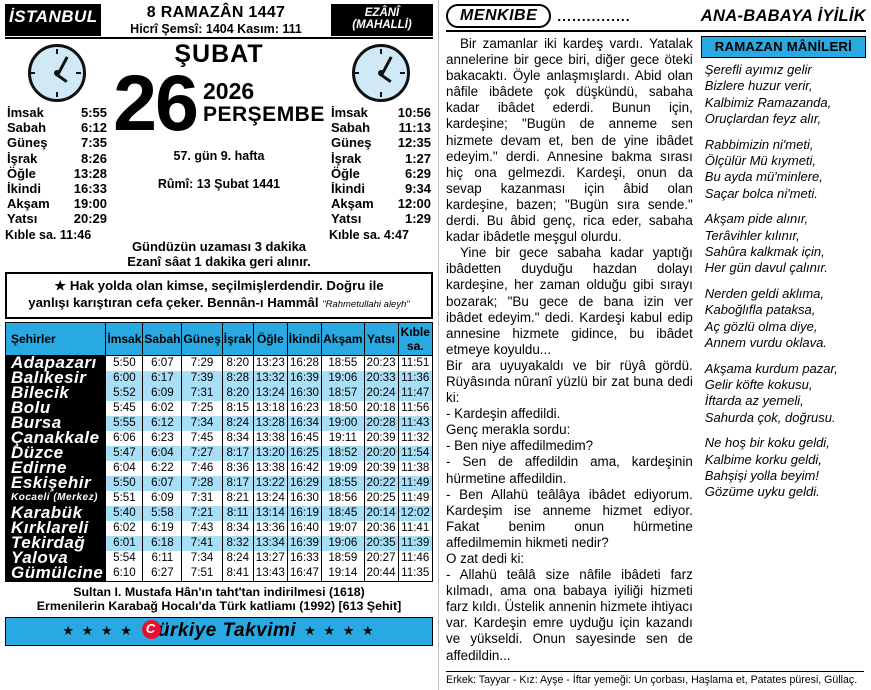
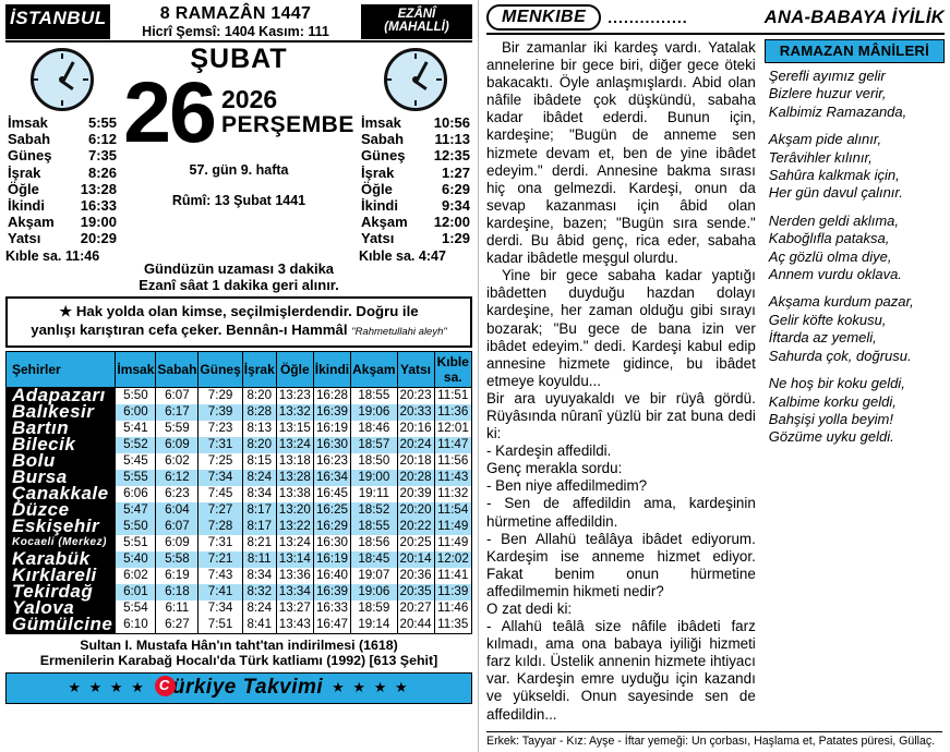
  İSTANBUL
  8 RAMAZÂN 1447
  Hicrî Şemsî: 1404 Kasım: 111
  EZÂNÎ (MAHALLİ)
  İmsak	5:55
  Sabah	6:12
  Güneş	7:35
  İşrak	8:26
  Öğle	13:28
  İkindi	16:33
  Akşam	19:00
  Yatsı	20:29
  Kıble sa. 11:46
  ŞUBAT
  26
  2026
  PERŞEMBE
  57. gün 9. hafta
  Rûmî: 13 Şubat 1441
  İmsak	10:56
  Sabah	11:13
  Güneş	12:35
  İşrak	1:27
  Öğle	6:29
  İkindi	9:34
  Akşam	12:00
  Yatsı	1:29
  Kıble sa. 4:47
  Gündüzün uzaması 3 dakika
  Ezanî sâat 1 dakika geri alınır.
  ★ Hak yolda olan kimse, seçilmişlerdendir. Doğru ile
  yanlışı karıştıran cefa çeker. Bennân-ı Hammâl "Rahmetullahi aleyh"
  Şehirler	İmsak	Sabah	Güneş	İşrak	Öğle	İkindi	Akşam	Yatsı	Kıble sa.
  Adapazarı	5:50	6:07	7:29	8:20	13:23	16:28	18:55	20:23	11:51
  Balıkesir	6:00	6:17	7:39	8:28	13:32	16:39	19:06	20:33	11:36
+ Bartın	5:41	5:59	7:23	8:13	13:15	16:19	18:46	20:16	12:01
  Bilecik	5:52	6:09	7:31	8:20	13:24	16:30	18:57	20:24	11:47
  Bolu	5:45	6:02	7:25	8:15	13:18	16:23	18:50	20:18	11:56
  Bursa	5:55	6:12	7:34	8:24	13:28	16:34	19:00	20:28	11:43
  Çanakkale	6:06	6:23	7:45	8:34	13:38	16:45	19:11	20:39	11:32
  Düzce	5:47	6:04	7:27	8:17	13:20	16:25	18:52	20:20	11:54
- Edirne	6:04	6:22	7:46	8:36	13:38	16:42	19:09	20:39	11:38
  Eskişehir	5:50	6:07	7:28	8:17	13:22	16:29	18:55	20:22	11:49
  Kocaeli (Merkez)	5:51	6:09	7:31	8:21	13:24	16:30	18:56	20:25	11:49
  Karabük	5:40	5:58	7:21	8:11	13:14	16:19	18:45	20:14	12:02
  Kırklareli	6:02	6:19	7:43	8:34	13:36	16:40	19:07	20:36	11:41
  Tekirdağ	6:01	6:18	7:41	8:32	13:34	16:39	19:06	20:35	11:39
  Yalova	5:54	6:11	7:34	8:24	13:27	16:33	18:59	20:27	11:46
  Gümülcine	6:10	6:27	7:51	8:41	13:43	16:47	19:14	20:44	11:35
  Sultan I. Mustafa Hân'ın taht'tan indirilmesi (1618)
  Ermenilerin Karabağ Hocalı'da Türk katliamı (1992) [613 Şehit]
  ★ ★ ★ ★
  ürkiye Takvimi
  ★ ★ ★ ★
  MENKIBE
  ...............
  ANA-BABAYA İYİLİK
  Bir zamanlar iki kardeş vardı. Yatalak annelerine bir gece biri, diğer gece öteki bakacaktı. Öyle anlaşmışlardı. Abid olan nâfile ibâdete çok düşkündü, sabaha kadar ibâdet ederdi. Bunun için, kardeşine; "Bugün de anneme sen hizmete devam et, ben de yine ibâdet edeyim." derdi. Annesine bakma sırası hiç ona gelmezdi. Kardeşi, onun da sevap kazanması için âbid olan kardeşine, bazen; "Bugün sıra sende." derdi. Bu âbid genç, rica eder, sabaha kadar ibâdetle meşgul olurdu.
  Yine bir gece sabaha kadar yaptığı ibâdetten duyduğu hazdan dolayı kardeşine, her zaman olduğu gibi sırayı bozarak; "Bu gece de bana izin ver ibâdet edeyim." dedi. Kardeşi kabul edip annesine hizmete gidince, bu ibâdet etmeye koyuldu...
  Bir ara uyuyakaldı ve bir rüyâ gördü. Rüyâsında nûranî yüzlü bir zat buna dedi ki:
  - Kardeşin affedildi.
  Genç merakla sordu:
  - Ben niye affedilmedim?
  - Sen de affedildin ama, kardeşinin hürmetine affedildin.
  - Ben Allahü teâlâya ibâdet ediyorum. Kardeşim ise anneme hizmet ediyor. Fakat benim onun hürmetine affedilmemin hikmeti nedir?
  O zat dedi ki:
  - Allahü teâlâ size nâfile ibâdeti farz kılmadı, ama ona babaya iyiliği hizmeti farz kıldı. Üstelik annenin hizmete ihtiyacı var. Kardeşin emre uyduğu için kazandı ve yükseldi. Onun sayesinde sen de affedildin...
  RAMAZAN MÂNİLERİ
  Şerefli ayımız gelir
  Bizlere huzur verir,
  Kalbimiz Ramazanda,
- Oruçlardan feyz alır,
- Rabbimizin ni'meti,
- Ölçülür Mü kıymeti,
- Bu ayda mü'minlere,
- Saçar bolca ni'meti.
  Akşam pide alınır,
  Terâvihler kılınır,
  Sahûra kalkmak için,
  Her gün davul çalınır.
  Nerden geldi aklıma,
  Kaboğlıfla pataksa,
  Aç gözlü olma diye,
  Annem vurdu oklava.
  Akşama kurdum pazar,
  Gelir köfte kokusu,
  İftarda az yemeli,
  Sahurda çok, doğrusu.
  Ne hoş bir koku geldi,
  Kalbime korku geldi,
  Bahşişi yolla beyim!
  Gözüme uyku geldi.
  Erkek: Tayyar - Kız: Ayşe - İftar yemeği: Un çorbası, Haşlama et, Patates püresi, Güllaç.
